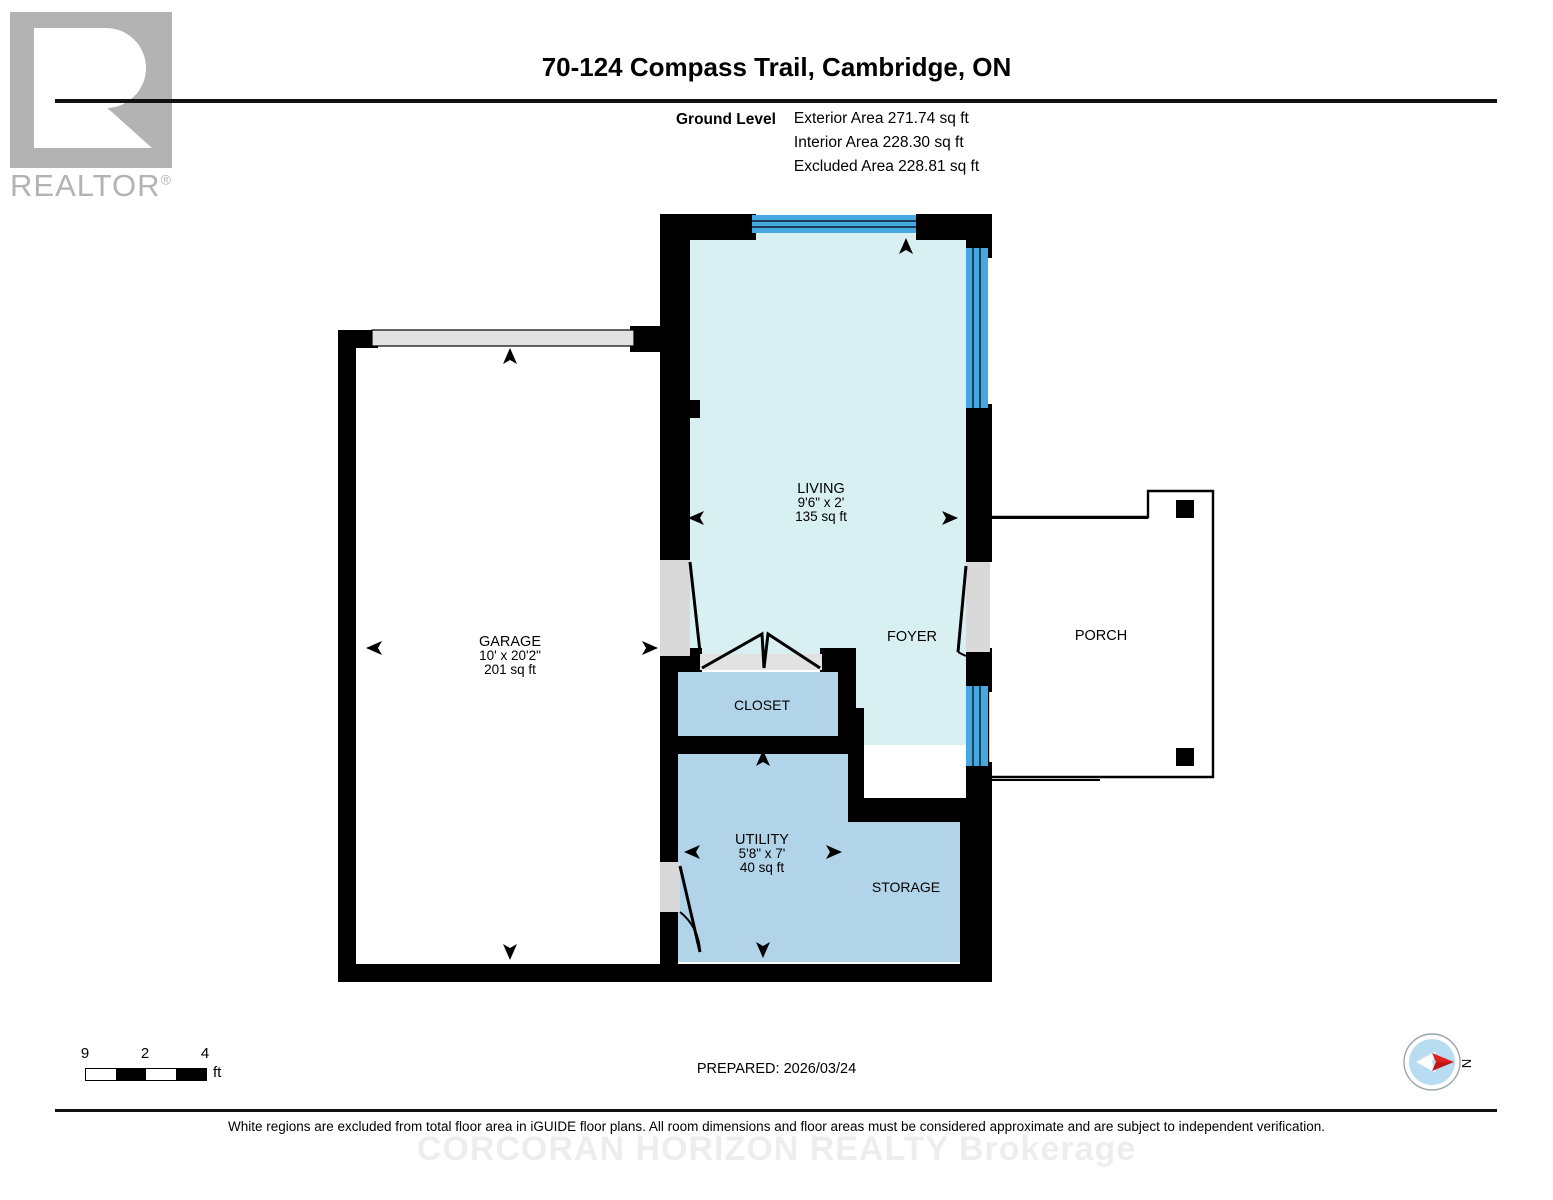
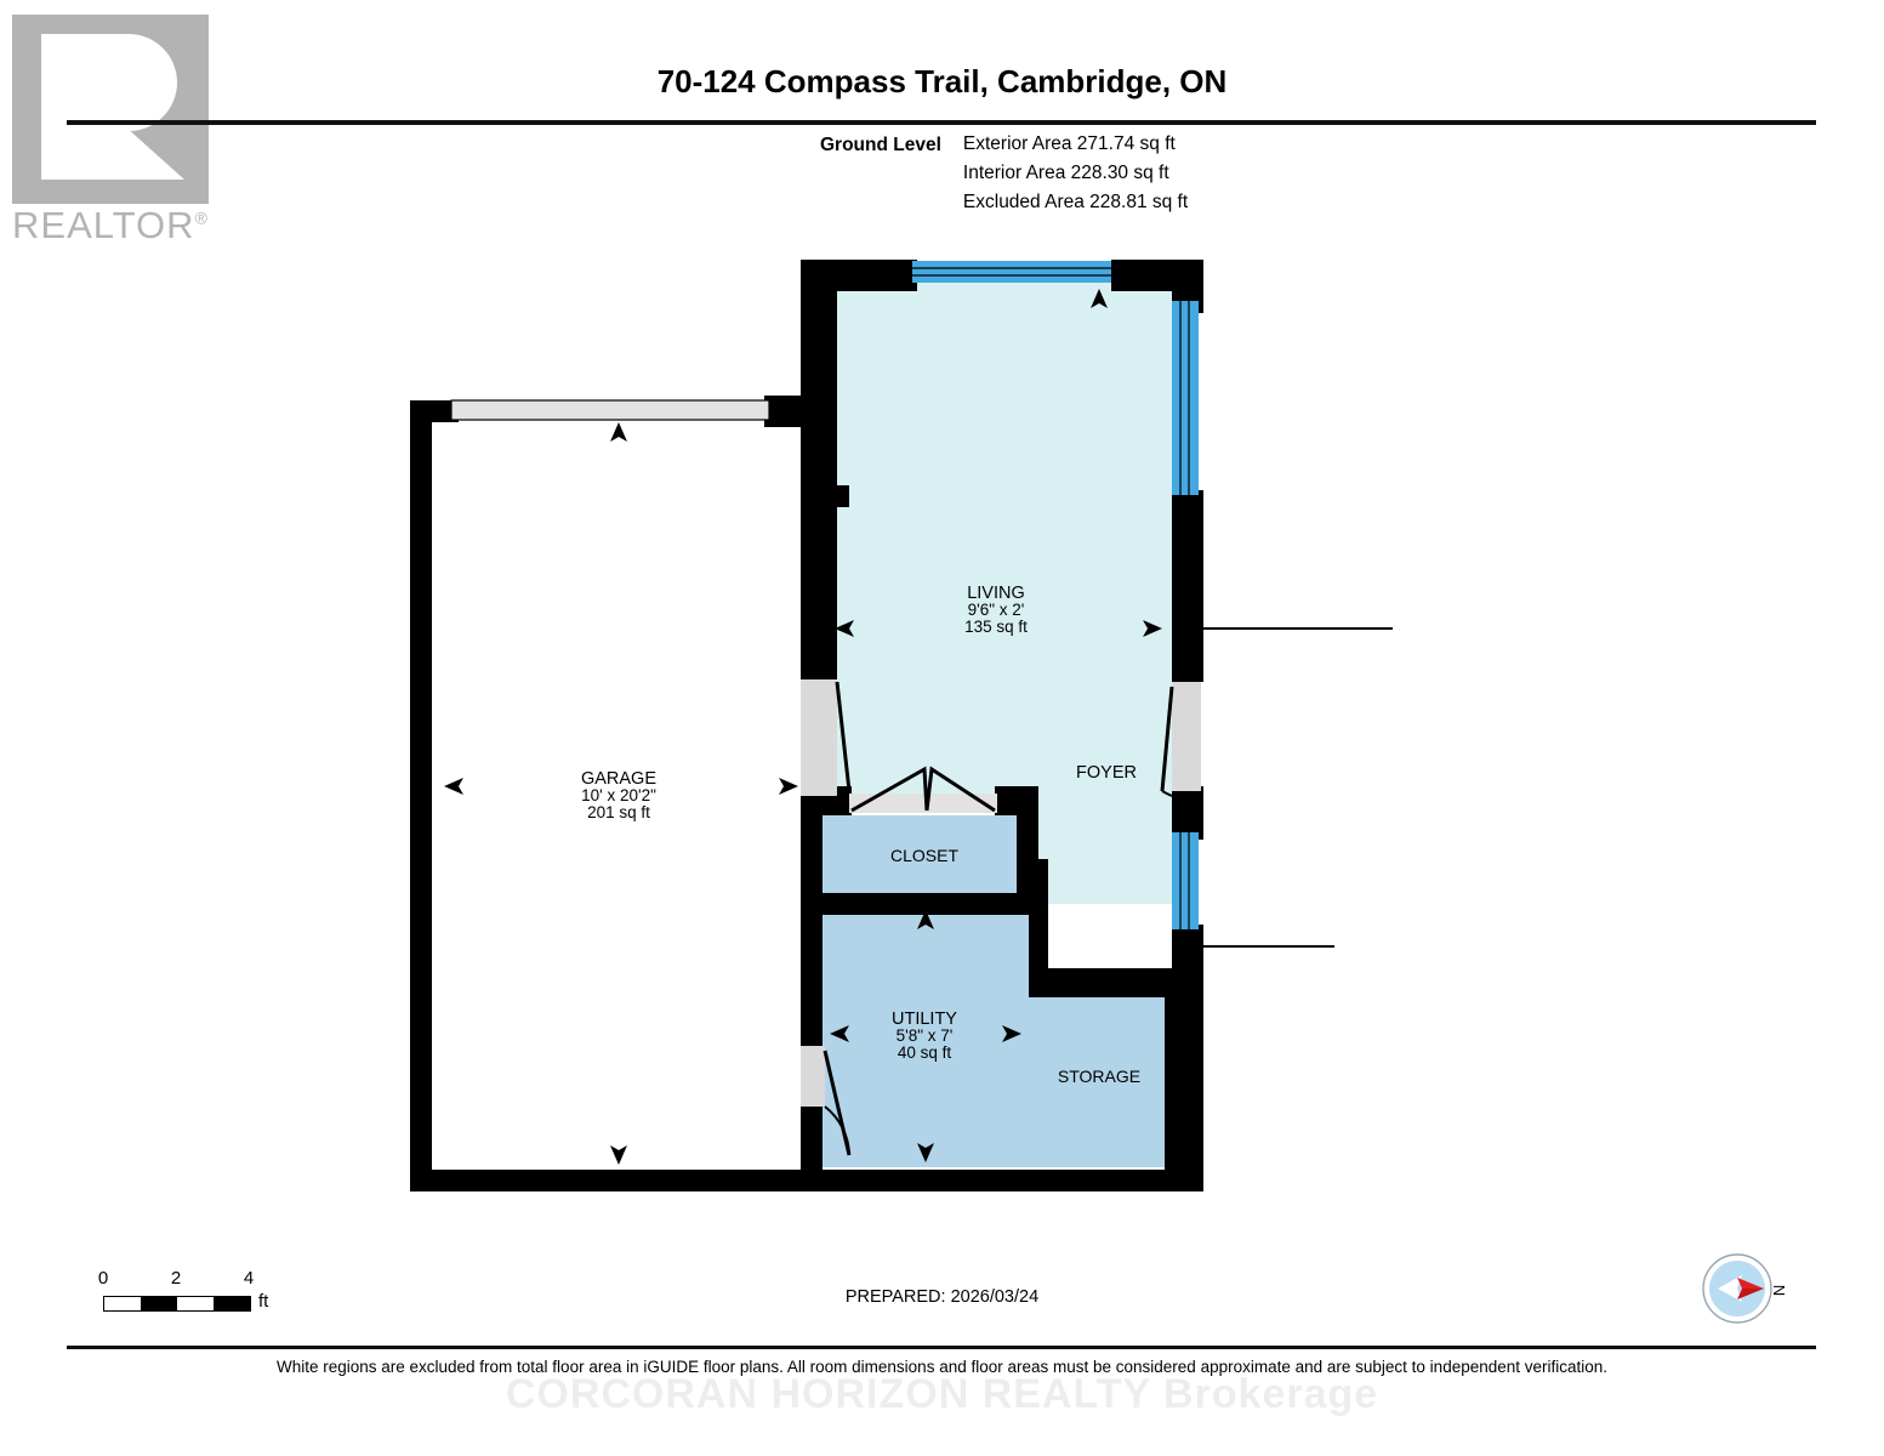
  REALTOR®
  70-124 Compass Trail, Cambridge, ON
  Ground Level
  Exterior Area 271.74 sq ft
  Interior Area 228.30 sq ft
  Excluded Area 228.81 sq ft
- PORCH
  GARAGE
  10' x 20'2"
  201 sq ft
  LIVING
  9'6" x 2'
  135 sq ft
  FOYER
  CLOSET
  UTILITY
  5'8" x 7'
  40 sq ft
  STORAGE
- 9
+ 0
  2
  4
  ft
  PREPARED: 2026/03/24
  White regions are excluded from total floor area in iGUIDE floor plans. All room dimensions and floor areas must be considered approximate and are subject to independent verification.
  CORCORAN HORIZON REALTY Brokerage
